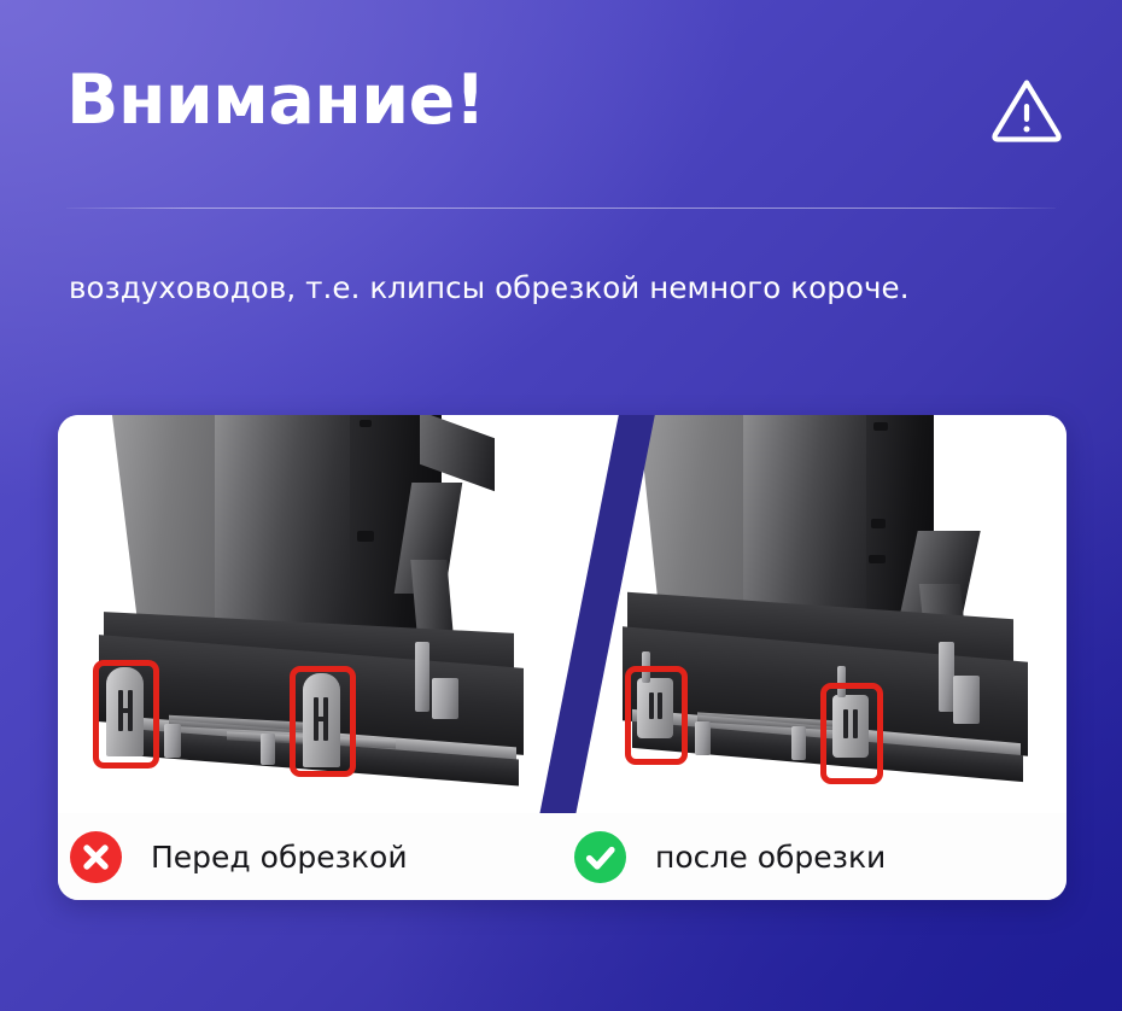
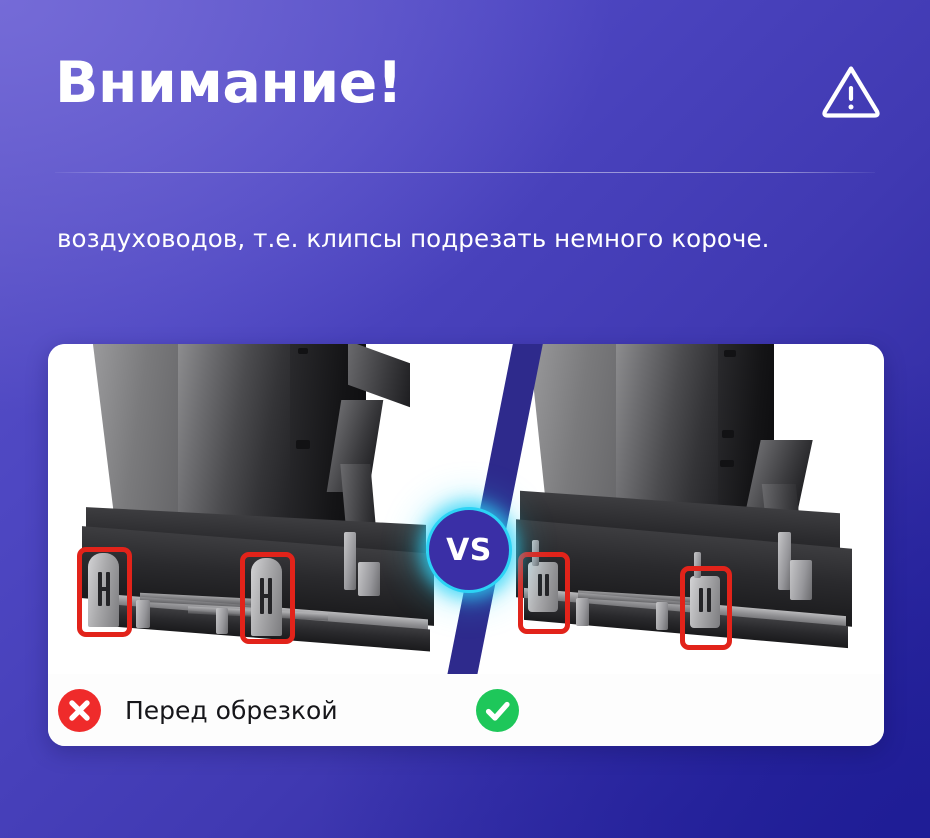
  Внимание!
- воздуховодов, т.е. клипсы обрезкой немного короче.
+ воздуховодов, т.е. клипсы подрезать немного короче.
+ VS
  Перед обрезкой
- после обрезки
